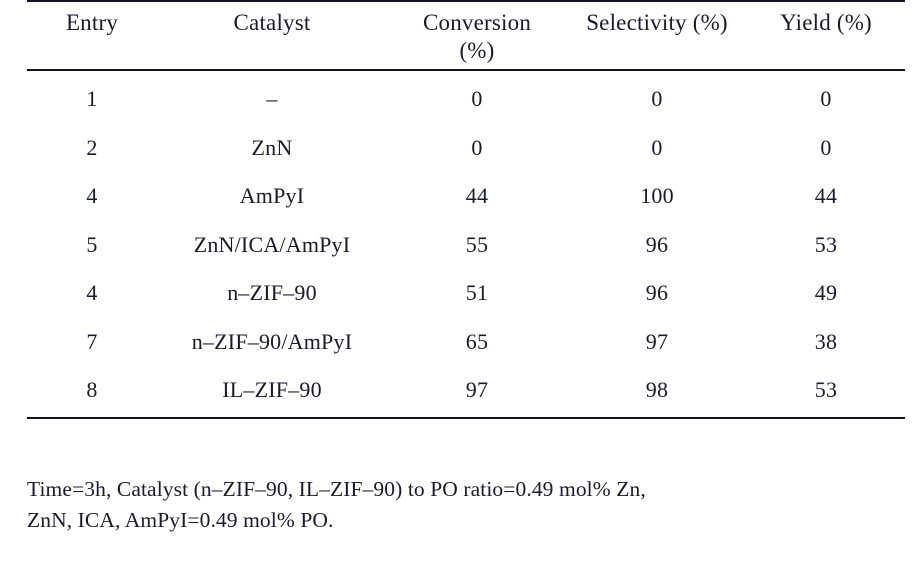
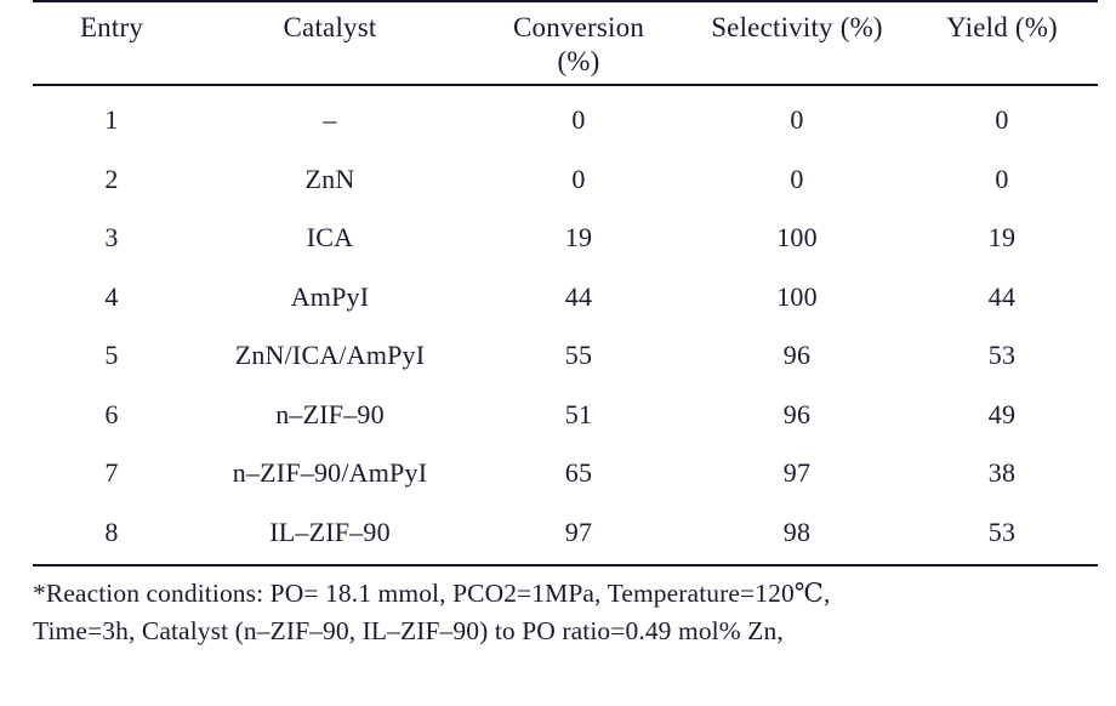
  Entry	Catalyst	Conversion(%)	Selectivity (%)	Yield (%)
  1	–	0	0	0
  2	ZnN	0	0	0
+ 3	ICA	19	100	19
  4	AmPyI	44	100	44
  5	ZnN/ICA/AmPyI	55	96	53
- 4	n–ZIF–90	51	96	49
+ 6	n–ZIF–90	51	96	49
  7	n–ZIF–90/AmPyI	65	97	38
  8	IL–ZIF–90	97	98	53
+ *Reaction conditions: PO= 18.1 mmol, PCO2=1MPa, Temperature=120℃,
  Time=3h, Catalyst (n–ZIF–90, IL–ZIF–90) to PO ratio=0.49 mol% Zn,
- ZnN, ICA, AmPyI=0.49 mol% PO.
